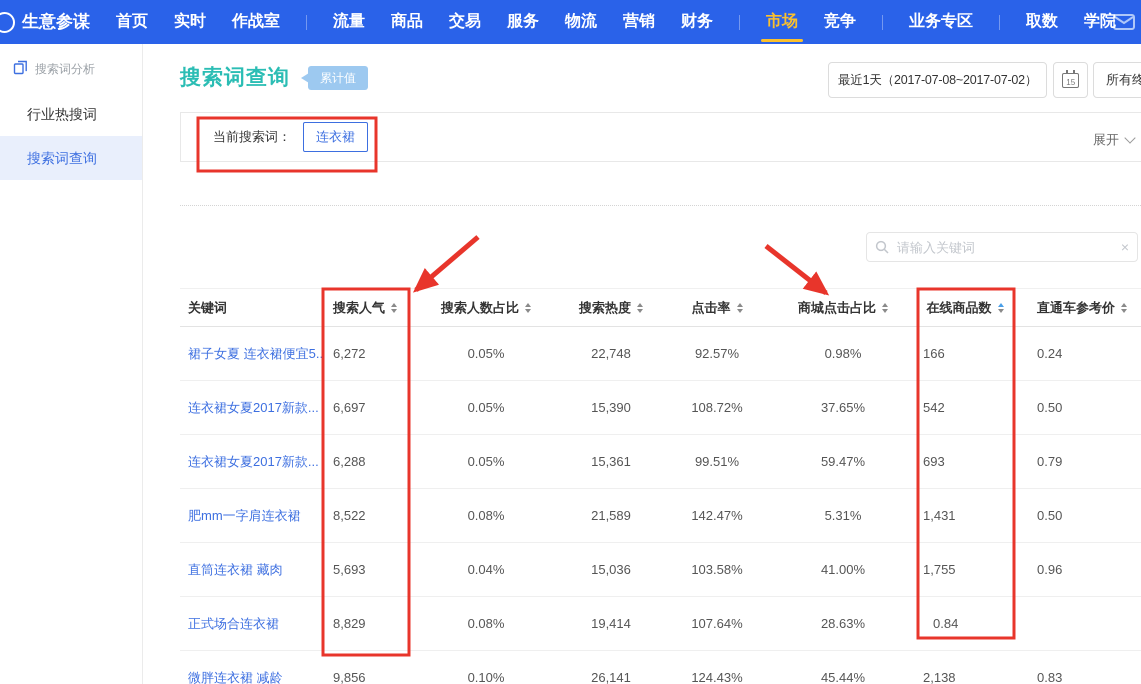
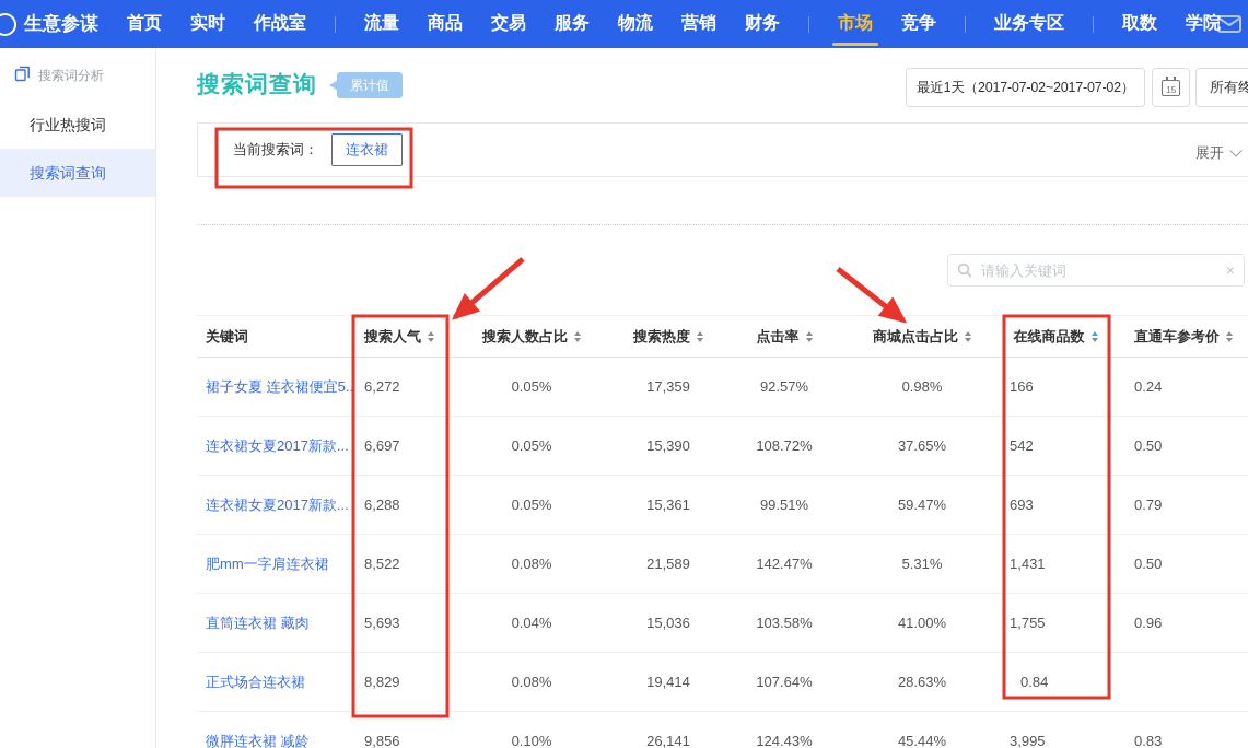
  生意参谋
  首页
  实时
  作战室
  流量
  商品
  交易
  服务
  物流
  营销
  财务
  市场
  竞争
  业务专区
  取数
  学院
  搜索词分析
  行业热搜词
  搜索词查询
  搜索词查询
  累计值
- 最近1天（2017-07-08~2017-07-02）
+ 最近1天（2017-07-02~2017-07-02）
  15
  所有终
  当前搜索词：
  连衣裙
  展开
  请输入关键词
  ×
  关键词
  搜索人气
  搜索人数占比
  搜索热度
  点击率
  商城点击占比
  在线商品数
  直通车参考价
  裙子女夏 连衣裙便宜5..
  6,272
  0.05%
- 22,748
+ 17,359
  92.57%
  0.98%
  166
  0.24
  连衣裙女夏2017新款...
  6,697
  0.05%
  15,390
  108.72%
  37.65%
  542
  0.50
  连衣裙女夏2017新款...
  6,288
  0.05%
  15,361
  99.51%
  59.47%
  693
  0.79
  肥mm一字肩连衣裙
  8,522
  0.08%
  21,589
  142.47%
  5.31%
  1,431
  0.50
  直筒连衣裙 藏肉
  5,693
  0.04%
  15,036
  103.58%
  41.00%
  1,755
  0.96
  正式场合连衣裙
  8,829
  0.08%
  19,414
  107.64%
  28.63%
  0.84
  微胖连衣裙 减龄
  9,856
  0.10%
  26,141
  124.43%
  45.44%
- 2,138
+ 3,995
  0.83
